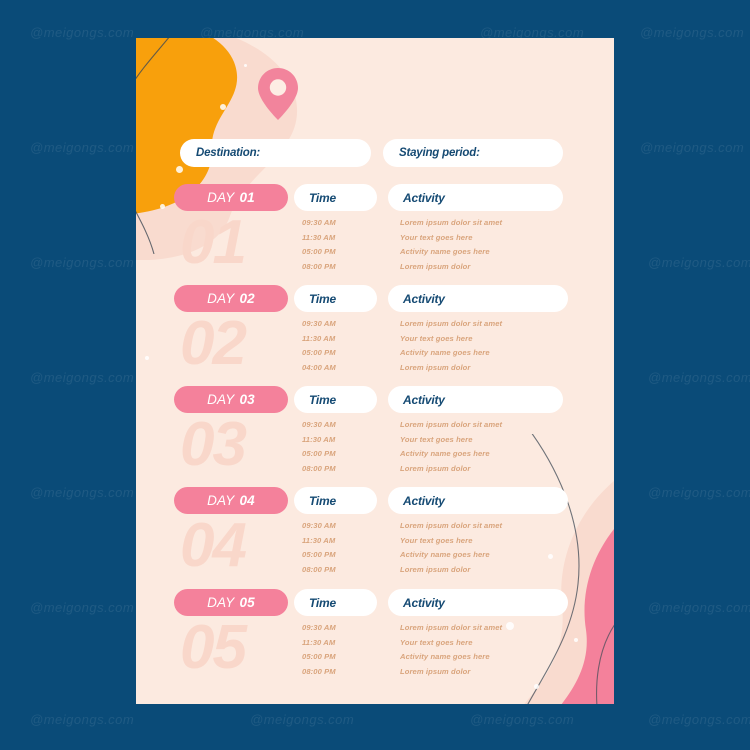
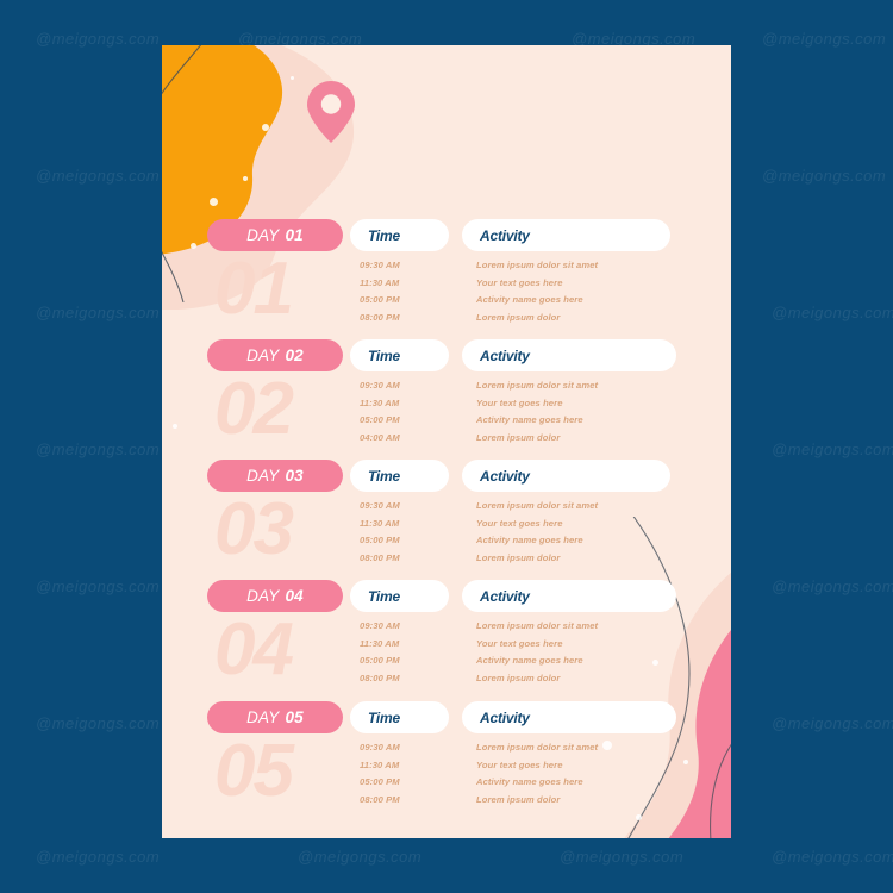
  @meigongs.com
  @meigongs.com
- Destination:
- Staying period:
  01
  DAY
  01
  Time
  Activity
  09:30 AM
  Lorem ipsum dolor sit amet
  11:30 AM
  Your text goes here
  05:00 PM
  Activity name goes here
  08:00 PM
  Lorem ipsum dolor
  02
  DAY
  02
  Time
  Activity
  09:30 AM
  Lorem ipsum dolor sit amet
  11:30 AM
  Your text goes here
  05:00 PM
  Activity name goes here
  04:00 AM
  Lorem ipsum dolor
  03
  DAY
  03
  Time
  Activity
  09:30 AM
  Lorem ipsum dolor sit amet
  11:30 AM
  Your text goes here
  05:00 PM
  Activity name goes here
  08:00 PM
  Lorem ipsum dolor
  04
  DAY
  04
  Time
  Activity
  09:30 AM
  Lorem ipsum dolor sit amet
  11:30 AM
  Your text goes here
  05:00 PM
  Activity name goes here
  08:00 PM
  Lorem ipsum dolor
  05
  DAY
  05
  Time
  Activity
  09:30 AM
  Lorem ipsum dolor sit amet
  11:30 AM
  Your text goes here
  05:00 PM
  Activity name goes here
  08:00 PM
  Lorem ipsum dolor
